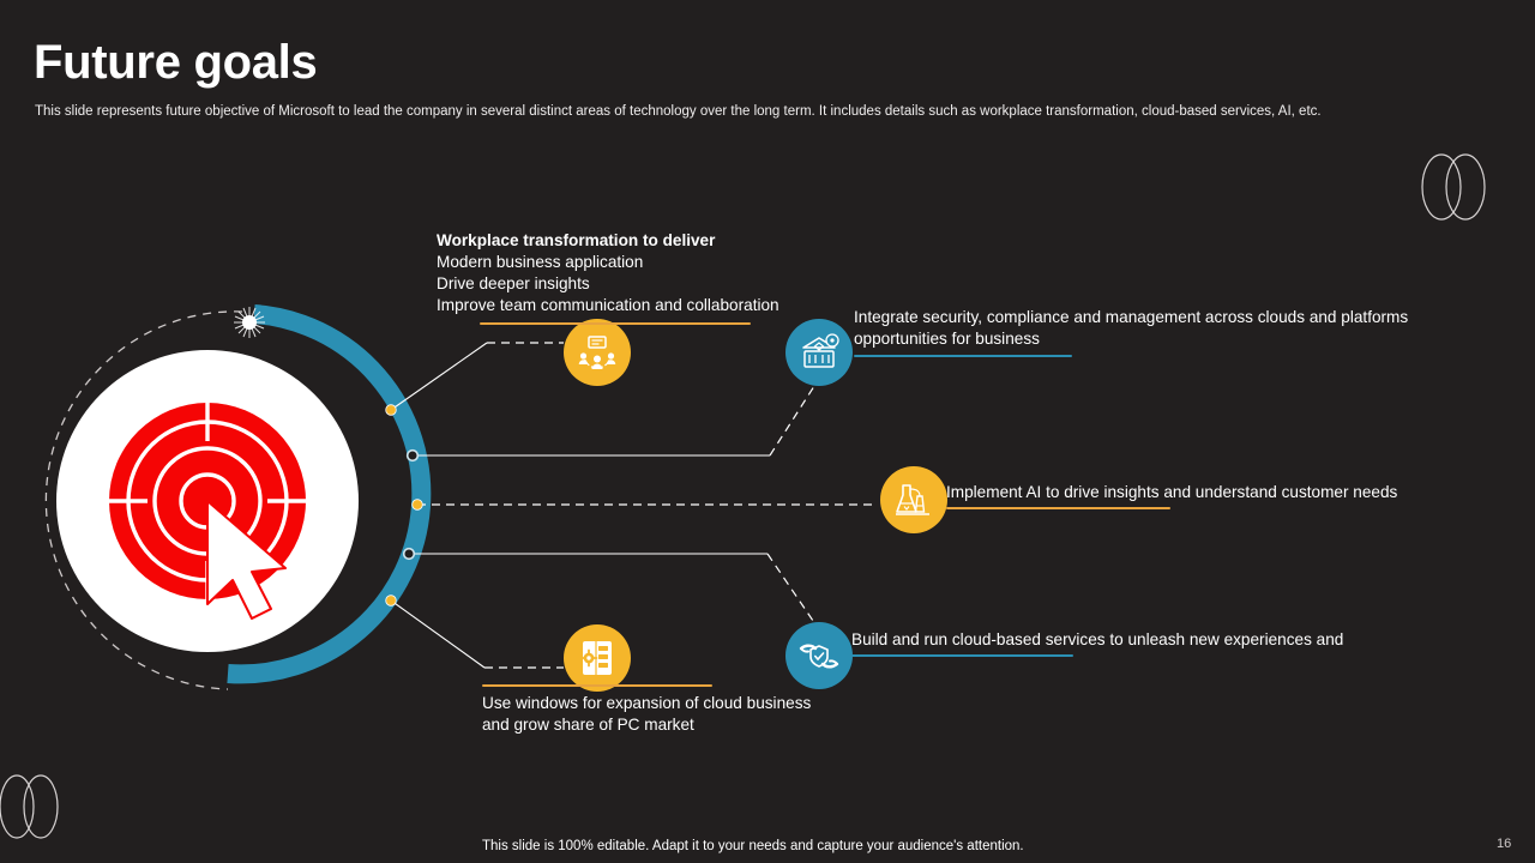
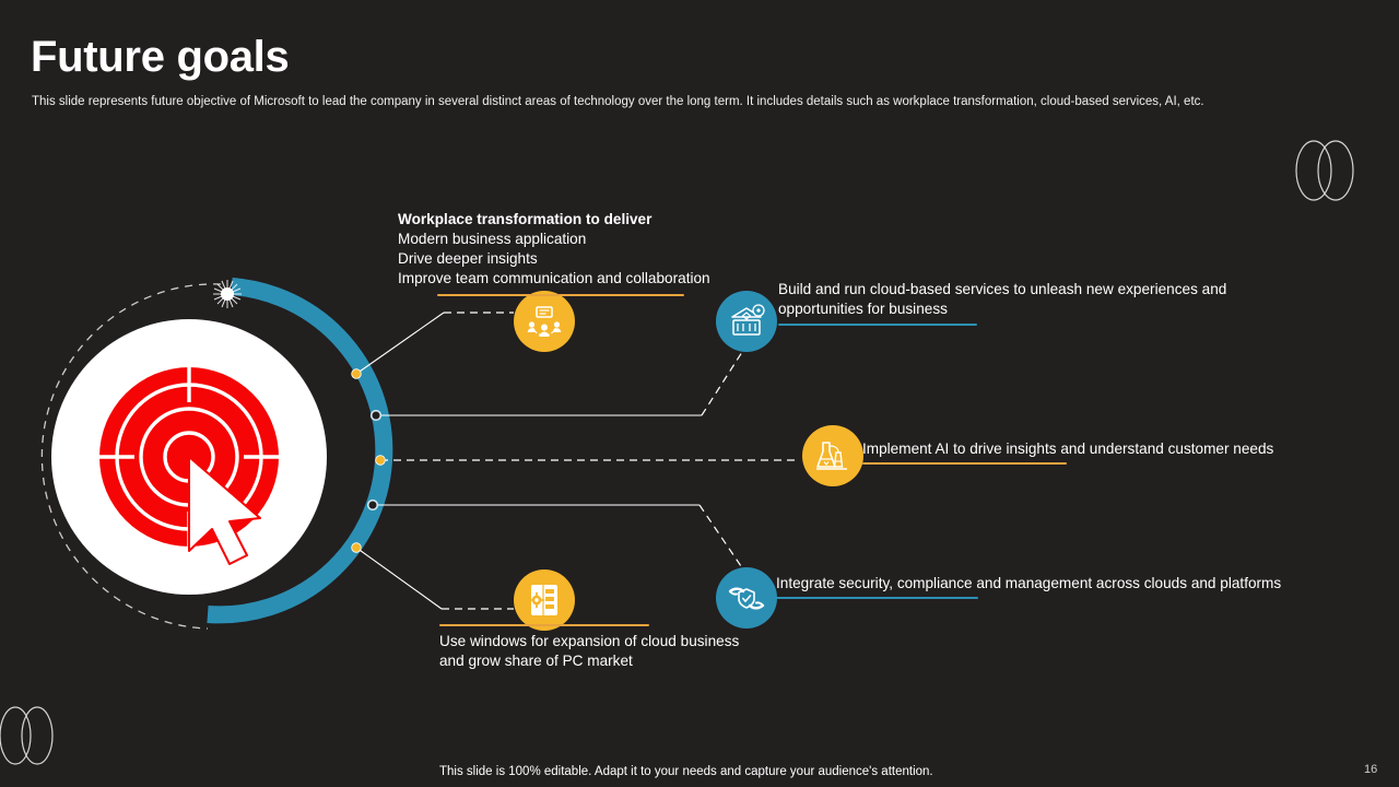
  Future goals
  This slide represents future objective of Microsoft to lead the company in several distinct areas of technology over the long term. It includes details such as workplace transformation, cloud-based services, AI, etc.
  Workplace transformation to deliver
  Modern business application
  Drive deeper insights
  Improve team communication and collaboration
- Integrate security, compliance and management across clouds and platforms
+ Build and run cloud-based services to unleash new experiences and
  opportunities for business
  Implement AI to drive insights and understand customer needs
- Build and run cloud-based services to unleash new experiences and
+ Integrate security, compliance and management across clouds and platforms
  Use windows for expansion of cloud business
  and grow share of PC market
  This slide is 100% editable. Adapt it to your needs and capture your audience's attention.
  16
